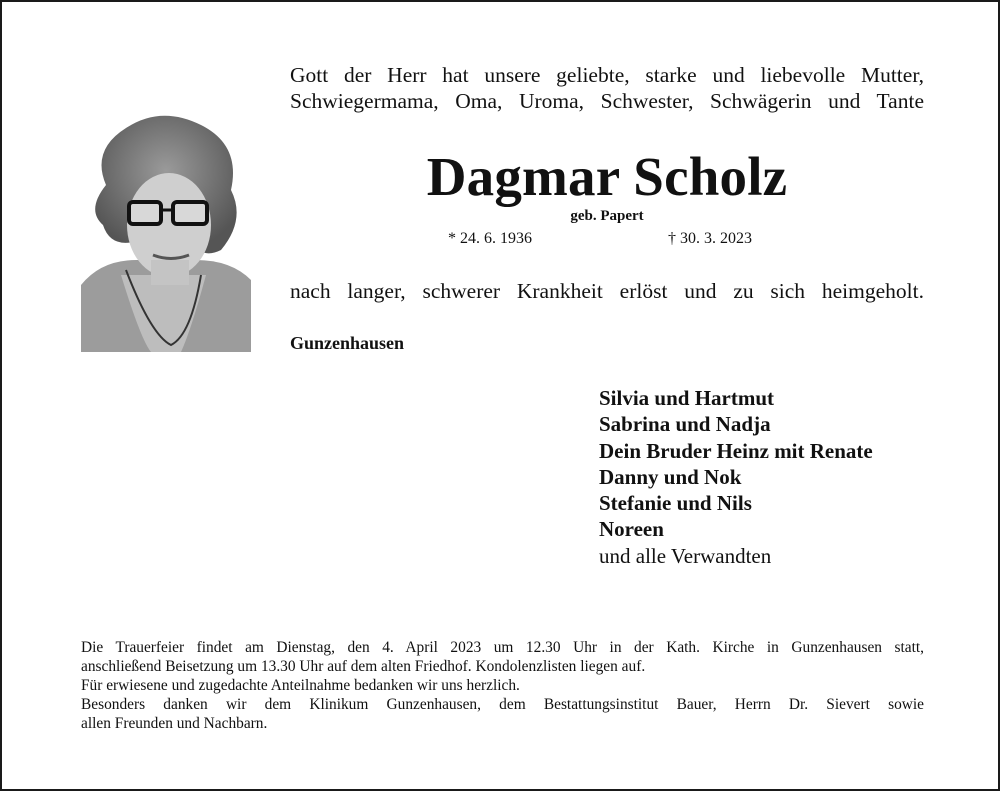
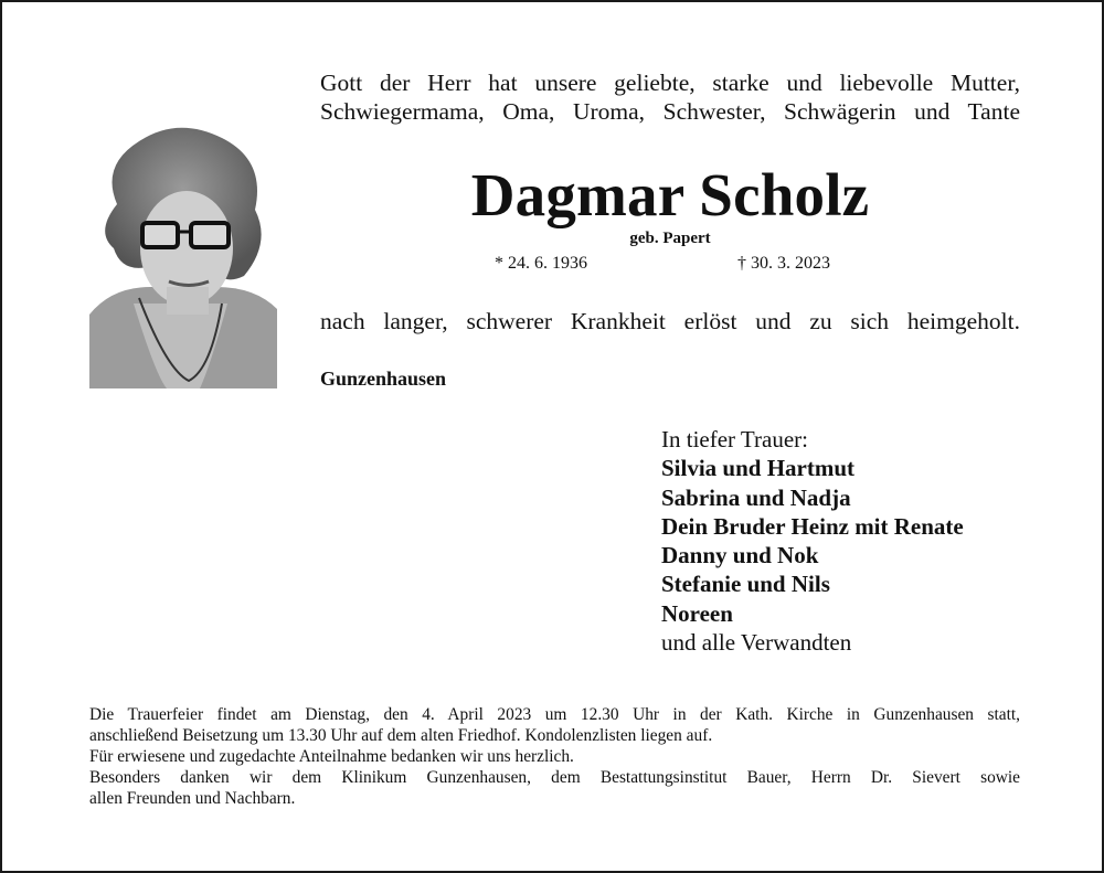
  Gott der Herr hat unsere geliebte, starke und liebevolle Mutter,
  Schwiegermama, Oma, Uroma, Schwester, Schwägerin und Tante
  Dagmar Scholz
  geb. Papert
  * 24. 6. 1936
  † 30. 3. 2023
  nach langer, schwerer Krankheit erlöst und zu sich heimgeholt.
  Gunzenhausen
+ In tiefer Trauer:
  Silvia und Hartmut
  Sabrina und Nadja
  Dein Bruder Heinz mit Renate
  Danny und Nok
  Stefanie und Nils
  Noreen
  und alle Verwandten
  Die Trauerfeier findet am Dienstag, den 4. April 2023 um 12.30 Uhr in der Kath. Kirche in Gunzenhausen statt,
  anschließend Beisetzung um 13.30 Uhr auf dem alten Friedhof. Kondolenzlisten liegen auf.
  Für erwiesene und zugedachte Anteilnahme bedanken wir uns herzlich.
  Besonders danken wir dem Klinikum Gunzenhausen, dem Bestattungsinstitut Bauer, Herrn Dr. Sievert sowie
  allen Freunden und Nachbarn.
